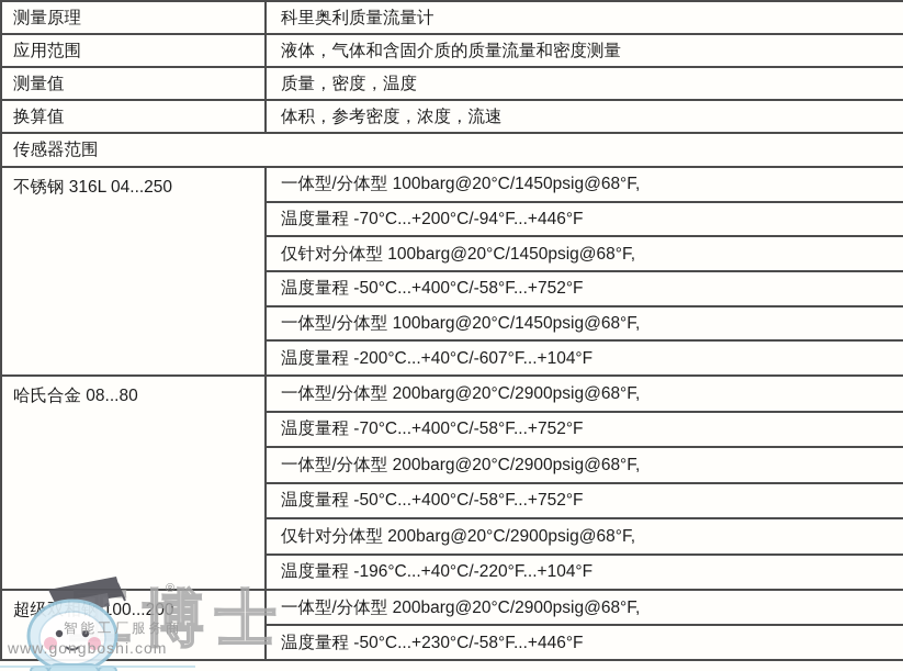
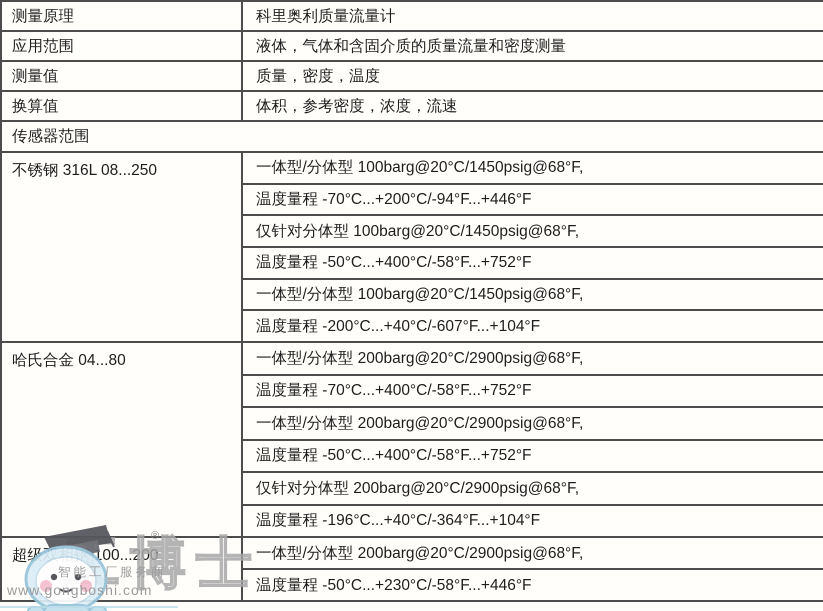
  测量原理
  科里奥利质量流量计
  应用范围
  液体，气体和含固介质的质量流量和密度测量
  测量值
  质量，密度，温度
  换算值
  体积，参考密度，浓度，流速
  传感器范围
- 不锈钢 316L 04...250
+ 不锈钢 316L 08...250
  一体型/分体型 100barg@20°C/1450psig@68°F,
  温度量程 -70°C...+200°C/-94°F...+446°F
  仅针对分体型 100barg@20°C/1450psig@68°F,
  温度量程 -50°C...+400°C/-58°F...+752°F
  一体型/分体型 100barg@20°C/1450psig@68°F,
  温度量程 -200°C...+40°C/-607°F...+104°F
- 哈氏合金 08...80
+ 哈氏合金 04...80
  一体型/分体型 200barg@20°C/2900psig@68°F,
  温度量程 -70°C...+400°C/-58°F...+752°F
  一体型/分体型 200barg@20°C/2900psig@68°F,
  温度量程 -50°C...+400°C/-58°F...+752°F
  仅针对分体型 200barg@20°C/2900psig@68°F,
- 温度量程 -196°C...+40°C/-220°F...+104°F
+ 温度量程 -196°C...+40°C/-364°F...+104°F
  超级 100...200
  一体型/分体型 200barg@20°C/2900psig@68°F,
  温度量程 -50°C...+230°C/-58°F...+446°F
  ®
  智能工厂服务商
  www.gongboshi.com
